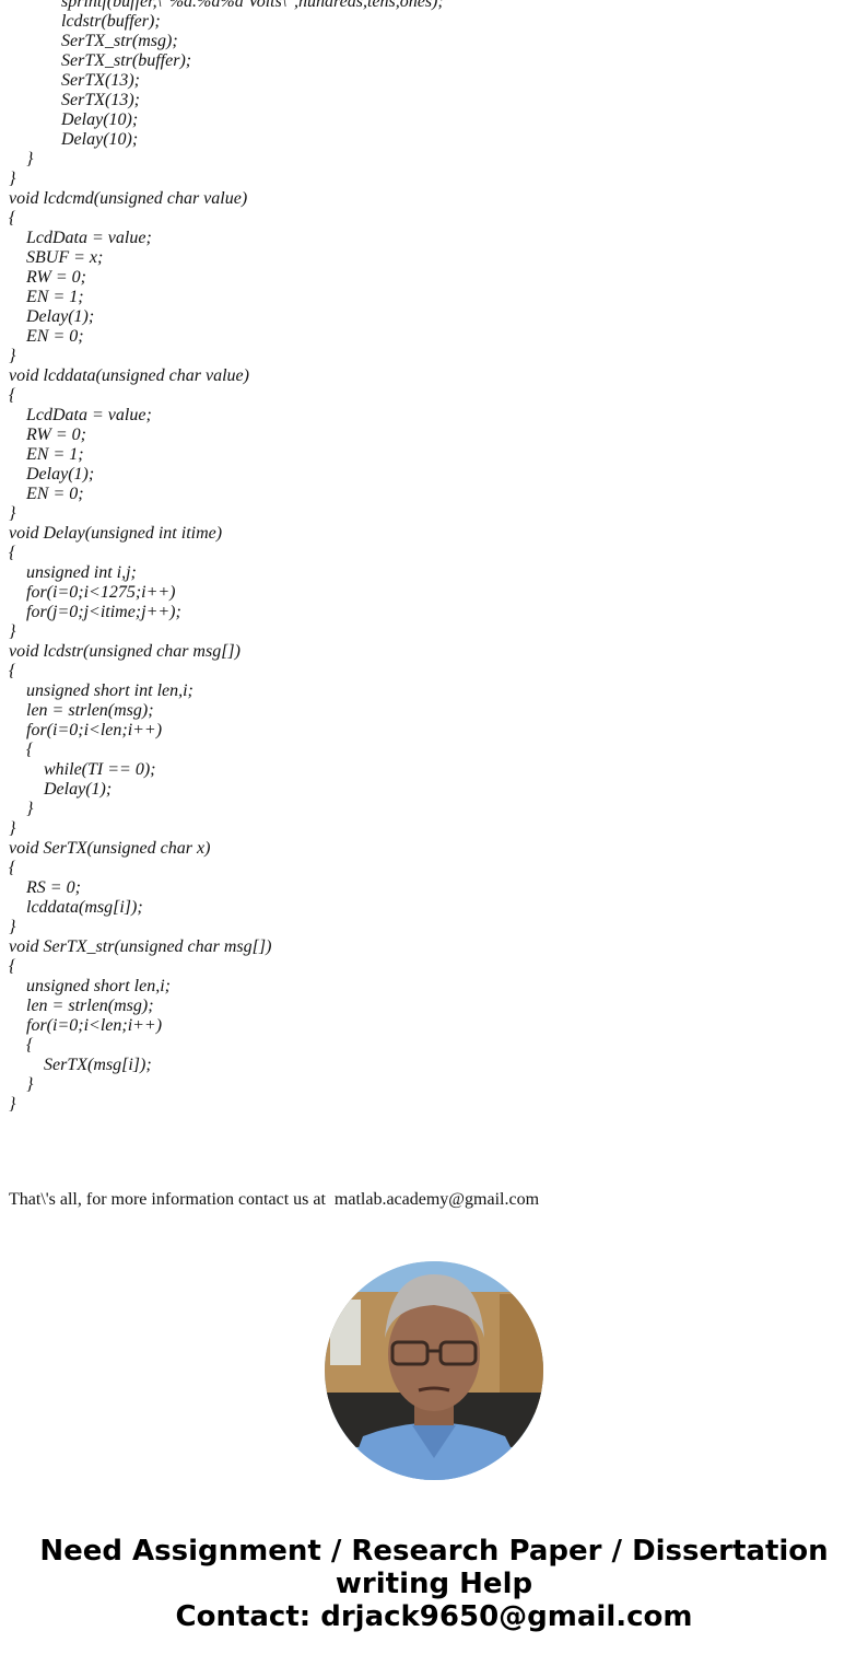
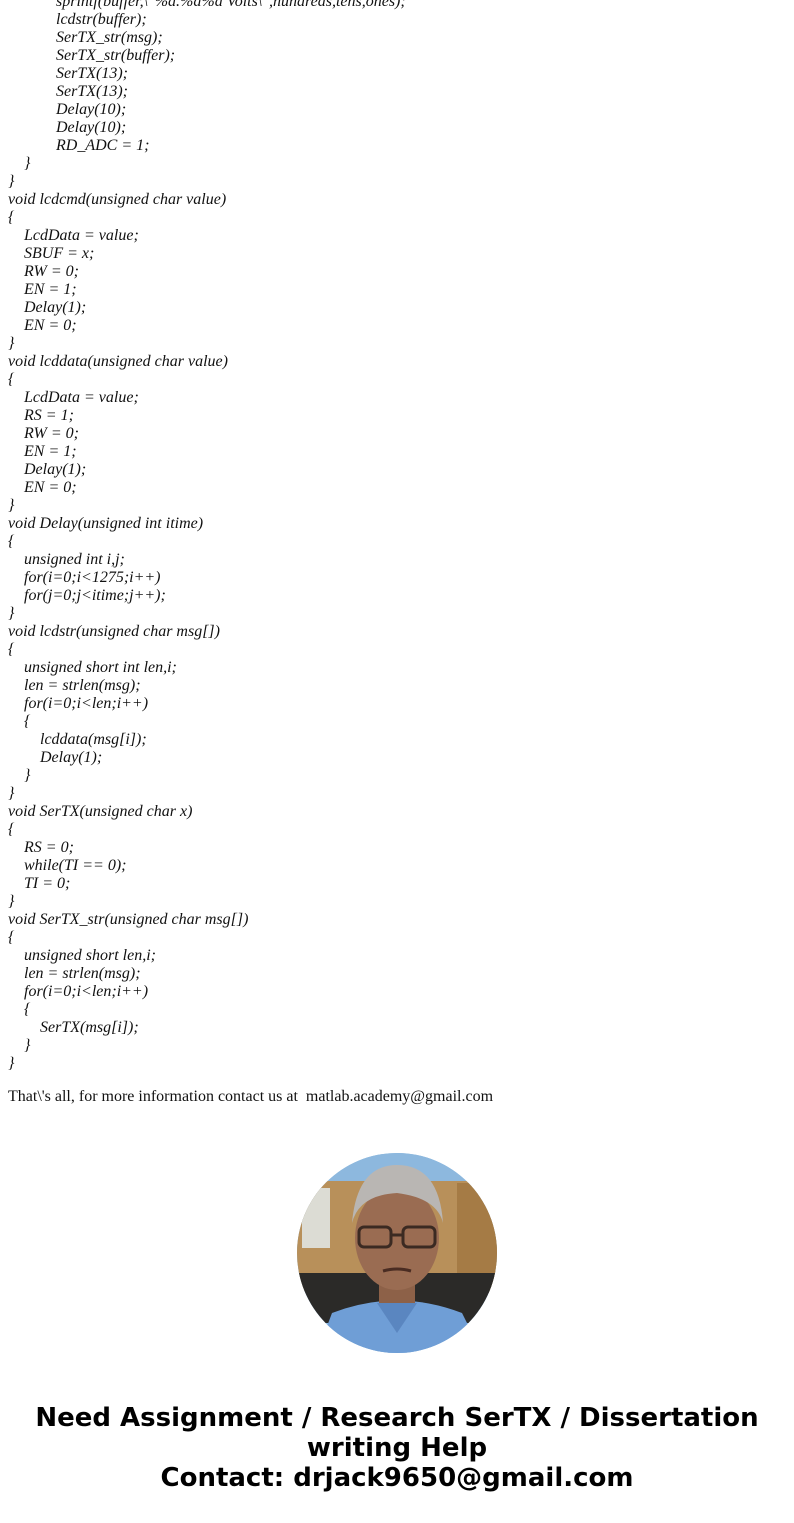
  sprintf(buffer,\"%d.%d%d Volts\",hundreds,tens,ones);
  lcdstr(buffer);
  SerTX_str(msg);
  SerTX_str(buffer);
  SerTX(13);
  SerTX(13);
  Delay(10);
  Delay(10);
+ RD_ADC = 1;
  }
  }
  void lcdcmd(unsigned char value)
  {
  LcdData = value;
  SBUF = x;
  RW = 0;
  EN = 1;
  Delay(1);
  EN = 0;
  }
  void lcddata(unsigned char value)
  {
  LcdData = value;
+ RS = 1;
  RW = 0;
  EN = 1;
  Delay(1);
  EN = 0;
  }
  void Delay(unsigned int itime)
  {
  unsigned int i,j;
  for(i=0;i<1275;i++)
  for(j=0;j<itime;j++);
  }
  void lcdstr(unsigned char msg[])
  {
  unsigned short int len,i;
  len = strlen(msg);
  for(i=0;i<len;i++)
  {
- while(TI == 0);
+ lcddata(msg[i]);
  Delay(1);
  }
  }
  void SerTX(unsigned char x)
  {
  RS = 0;
- lcddata(msg[i]);
+ while(TI == 0);
+ TI = 0;
  }
  void SerTX_str(unsigned char msg[])
  {
  unsigned short len,i;
  len = strlen(msg);
  for(i=0;i<len;i++)
  {
  SerTX(msg[i]);
  }
  }
  That\'s all, for more information contact us at matlab.academy@gmail.com
- Need Assignment / Research Paper / Dissertation
+ Need Assignment / Research SerTX / Dissertation
  writing Help
  Contact: drjack9650@gmail.com
